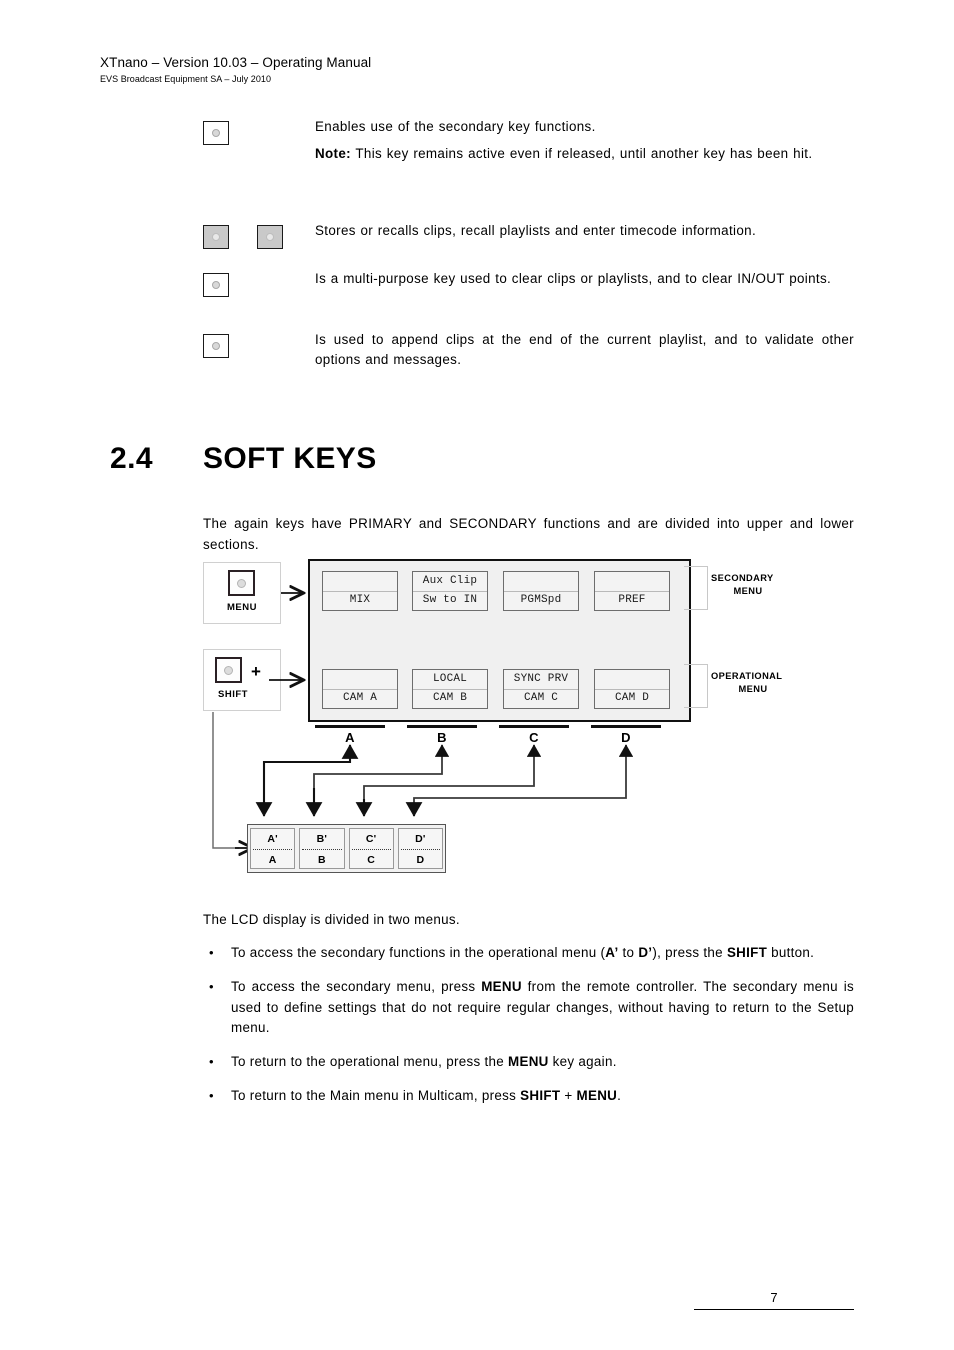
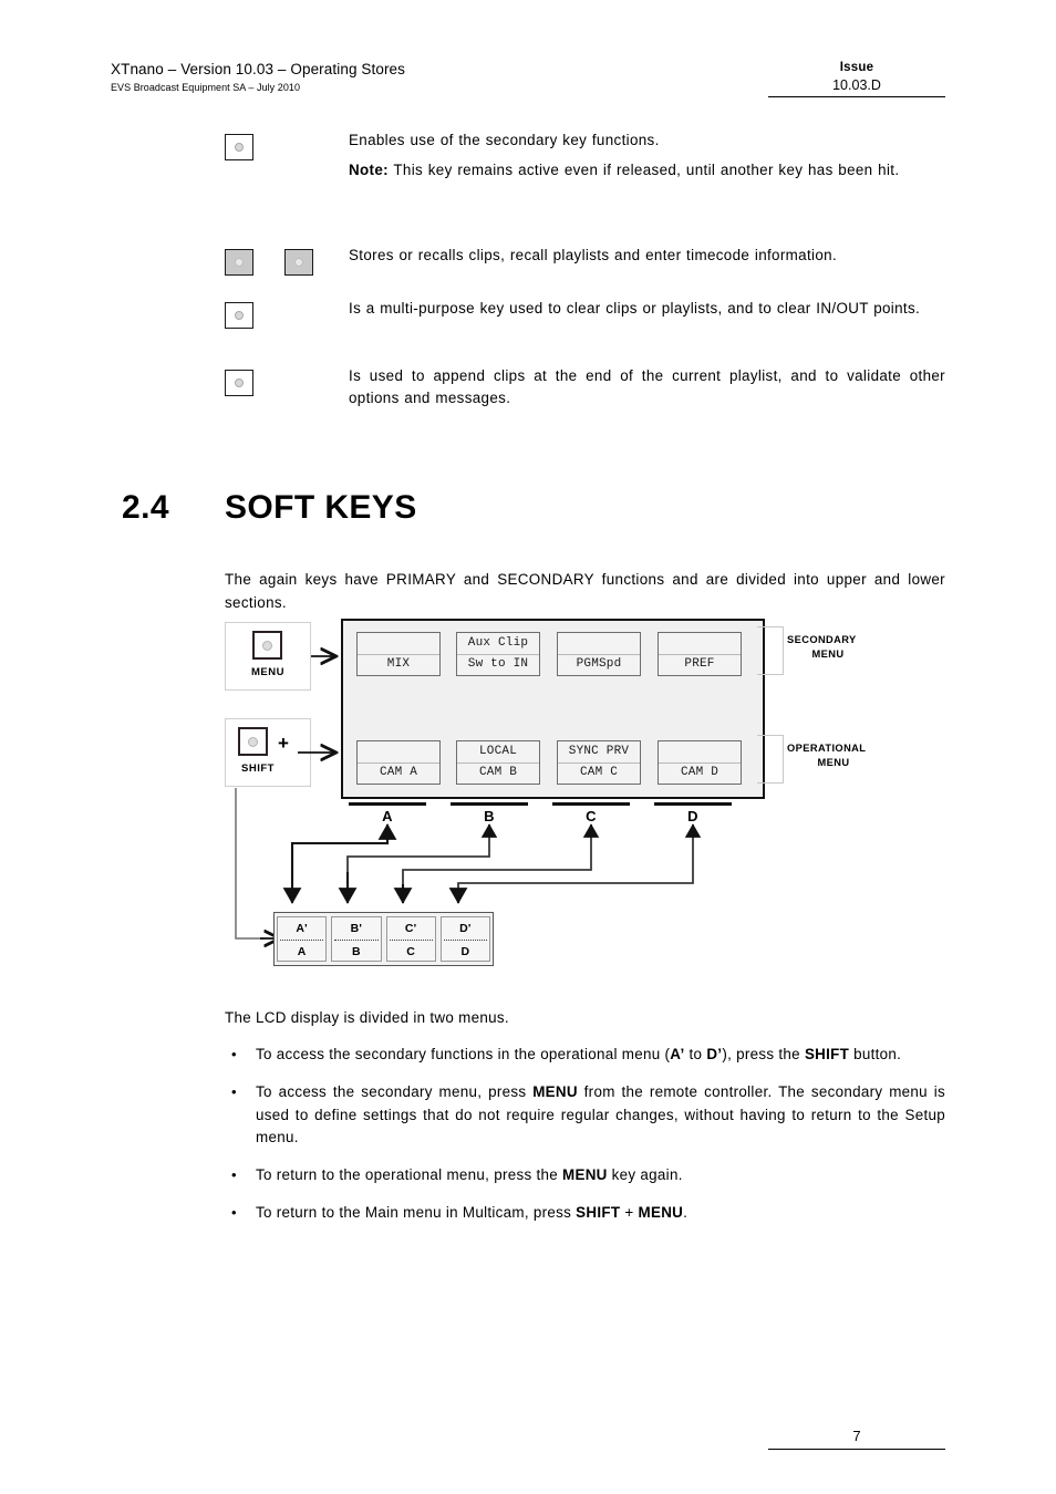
- XTnano – Version 10.03 – Operating Manual
+ XTnano – Version 10.03 – Operating Stores
  EVS Broadcast Equipment SA – July 2010
+ Issue
+ 10.03.D
  Enables use of the secondary key functions.
  Note: This key remains active even if released, until another key has been hit.
  Stores or recalls clips, recall playlists and enter timecode information.
  Is a multi-purpose key used to clear clips or playlists, and to clear IN/OUT points.
  Is used to append clips at the end of the current playlist, and to validate other options and messages.
  2.4 SOFT KEYS
  The again keys have PRIMARY and SECONDARY functions and are divided into upper and lower sections.
  MENU
  +
  SHIFT
  MIX
  Aux Clip
  Sw to IN
  PGMSpd
  PREF
  CAM A
  LOCAL
  CAM B
  SYNC PRV
  CAM C
  CAM D
  SECONDARY
  MENU
  OPERATIONAL
  MENU
  A
  B
  C
  D
  A'
  A
  B'
  B
  C'
  C
  D'
  D
  The LCD display is divided in two menus.
  •
  To access the secondary functions in the operational menu (A’ to D’), press the SHIFT button.
  •
  To access the secondary menu, press MENU from the remote controller. The secondary menu is used to define settings that do not require regular changes, without having to return to the Setup menu.
  •
  To return to the operational menu, press the MENU key again.
  •
  To return to the Main menu in Multicam, press SHIFT + MENU.
  7
